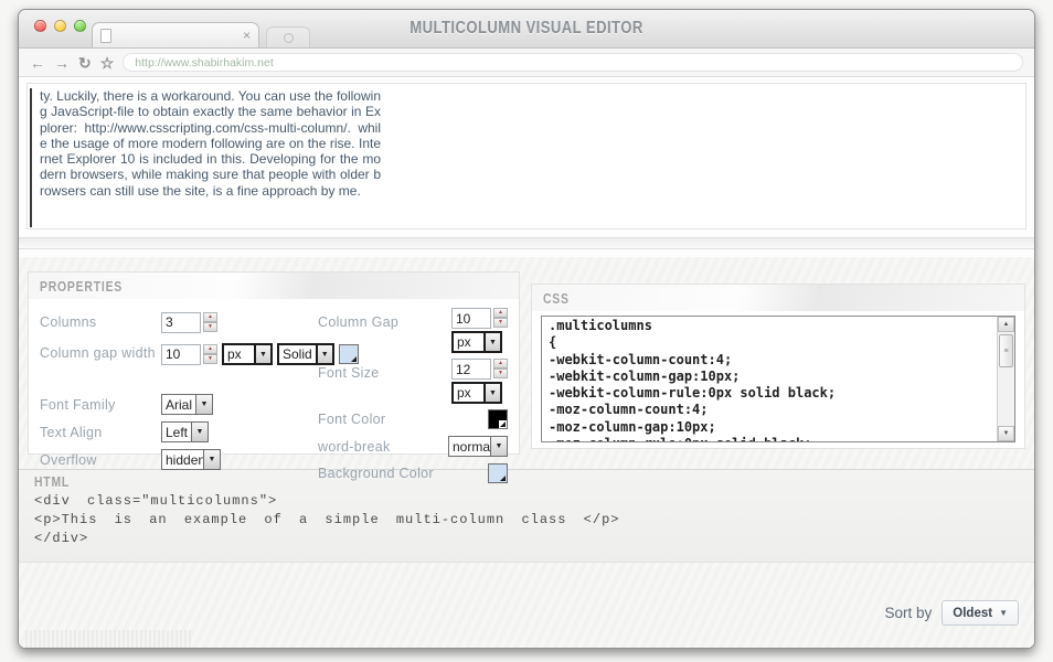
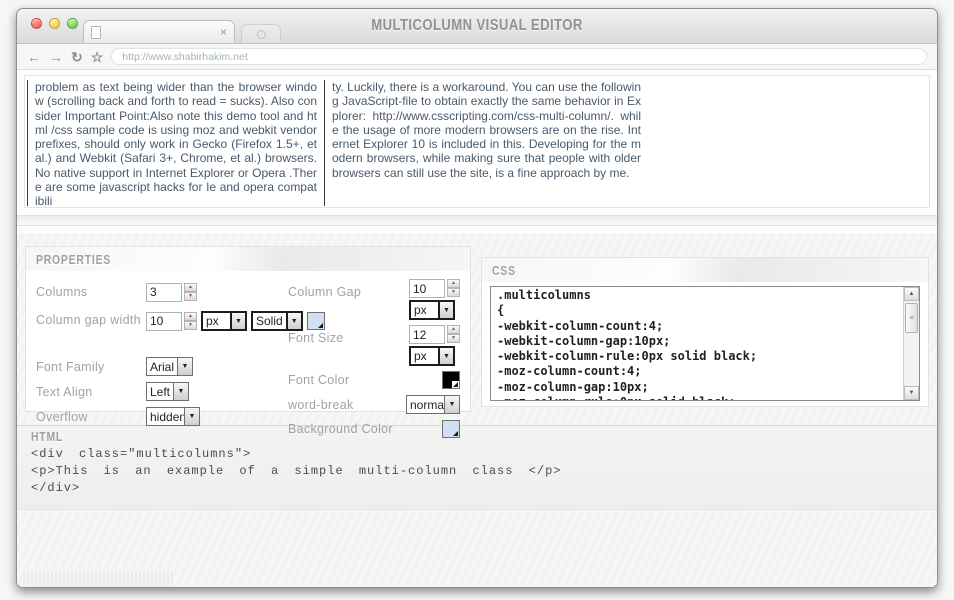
  MULTICOLUMN VISUAL EDITOR
  ×
  ←
  →
  ↻
  ☆
  http://www.shabirhakim.net
+ problem as text being wider than the browser window (scrolling back and forth to read = sucks). Also consider Important Point:Also note this demo tool and html /css sample code is using moz and webkit vendor prefixes, should only work in Gecko (Firefox 1.5+, et al.) and Webkit (Safari 3+, Chrome, et al.) browsers. No native support in Internet Explorer or Opera .There are some javascript hacks for Ie and opera compatibili
- ty. Luckily, there is a workaround. You can use the following JavaScript-file to obtain exactly the same behavior in Explorer: http://www.csscripting.com/css-multi-column/. while the usage of more modern following are on the rise. Internet Explorer 10 is included in this. Developing for the modern browsers, while making sure that people with older browsers can still use the site, is a fine approach by me.
+ ty. Luckily, there is a workaround. You can use the following JavaScript-file to obtain exactly the same behavior in Explorer: http://www.csscripting.com/css-multi-column/. while the usage of more modern browsers are on the rise. Internet Explorer 10 is included in this. Developing for the modern browsers, while making sure that people with older browsers can still use the site, is a fine approach by me.
  PROPERTIES
  Columns
  3
  Column gap width
  10
  px
  Solid
  Font Family
  Arial
  Text Align
  Left
  Overflow
  hidden
  Column Gap
  10
  px
  Font Size
  12
  px
  Font Color
  word-break
  norma
  Background Color
  CSS
  .multicolumns
  {
  -webkit-column-count:4;
  -webkit-column-gap:10px;
  -webkit-column-rule:0px solid black;
  -moz-column-count:4;
  -moz-column-gap:10px;
  HTML
  <div class="multicolumns">
  <p>This is an example of a simple multi-column class </p>
  </div>
- Sort by
- Oldest
- ▼
